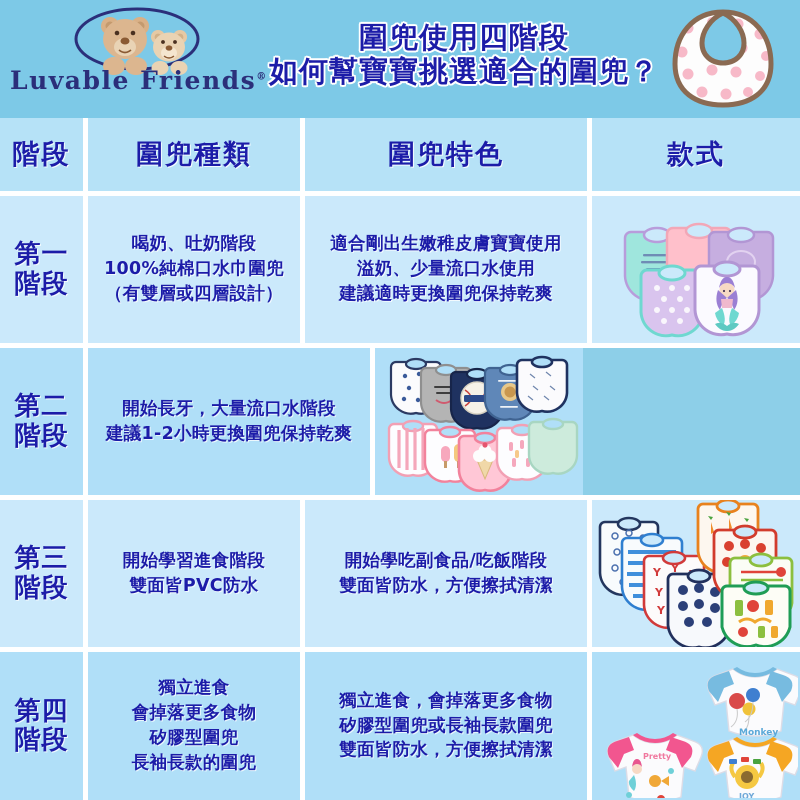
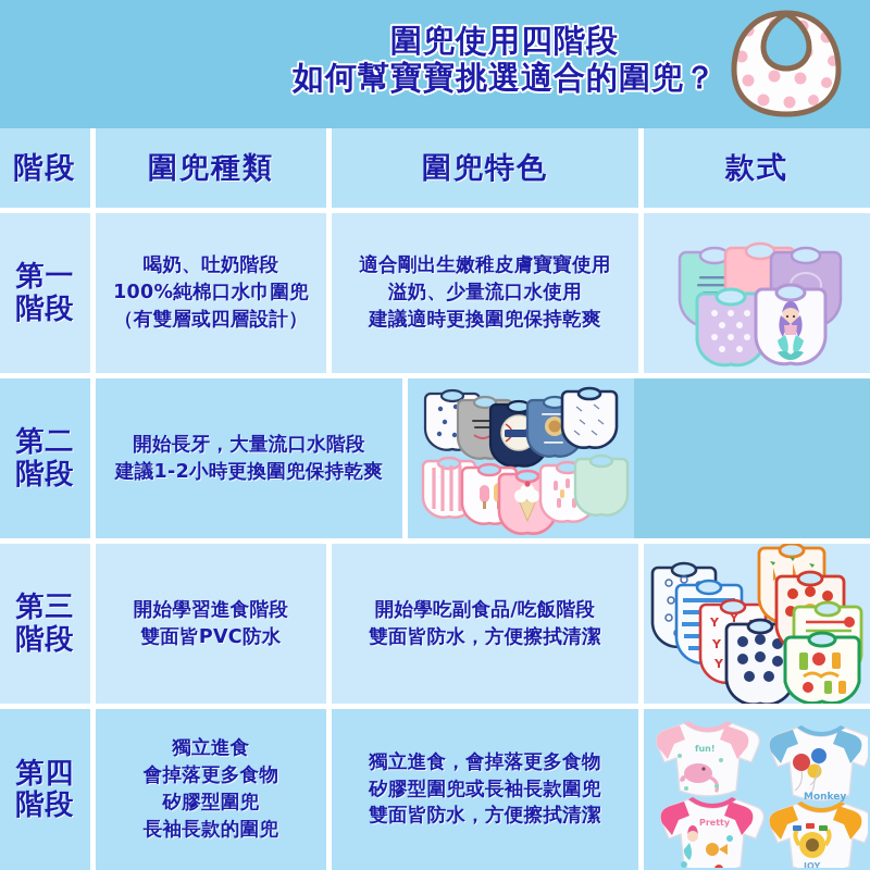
- Luvable Friends®
  圍兜使用四階段
  如何幫寶寶挑選適合的圍兜？
  階段
  圍兜種類
  圍兜特色
  款式
  第一
  階段
  喝奶、吐奶階段
  100%純棉口水巾圍兜
  （有雙層或四層設計）
  適合剛出生嫩稚皮膚寶寶使用
  溢奶、少量流口水使用
  建議適時更換圍兜保持乾爽
  第二
  階段
  開始長牙，大量流口水階段
  建議1-2小時更換圍兜保持乾爽
  第三
  階段
  開始學習進食階段
  雙面皆PVC防水
  開始學吃副食品/吃飯階段
  雙面皆防水，方便擦拭清潔
  Y
  Y
  Y
  Y
  第四
  階段
  獨立進食
  會掉落更多食物
  矽膠型圍兜
  長袖長款的圍兜
  獨立進食，會掉落更多食物
  矽膠型圍兜或長袖長款圍兜
  雙面皆防水，方便擦拭清潔
+ fun!
  Monkey
  Pretty
  JOY
